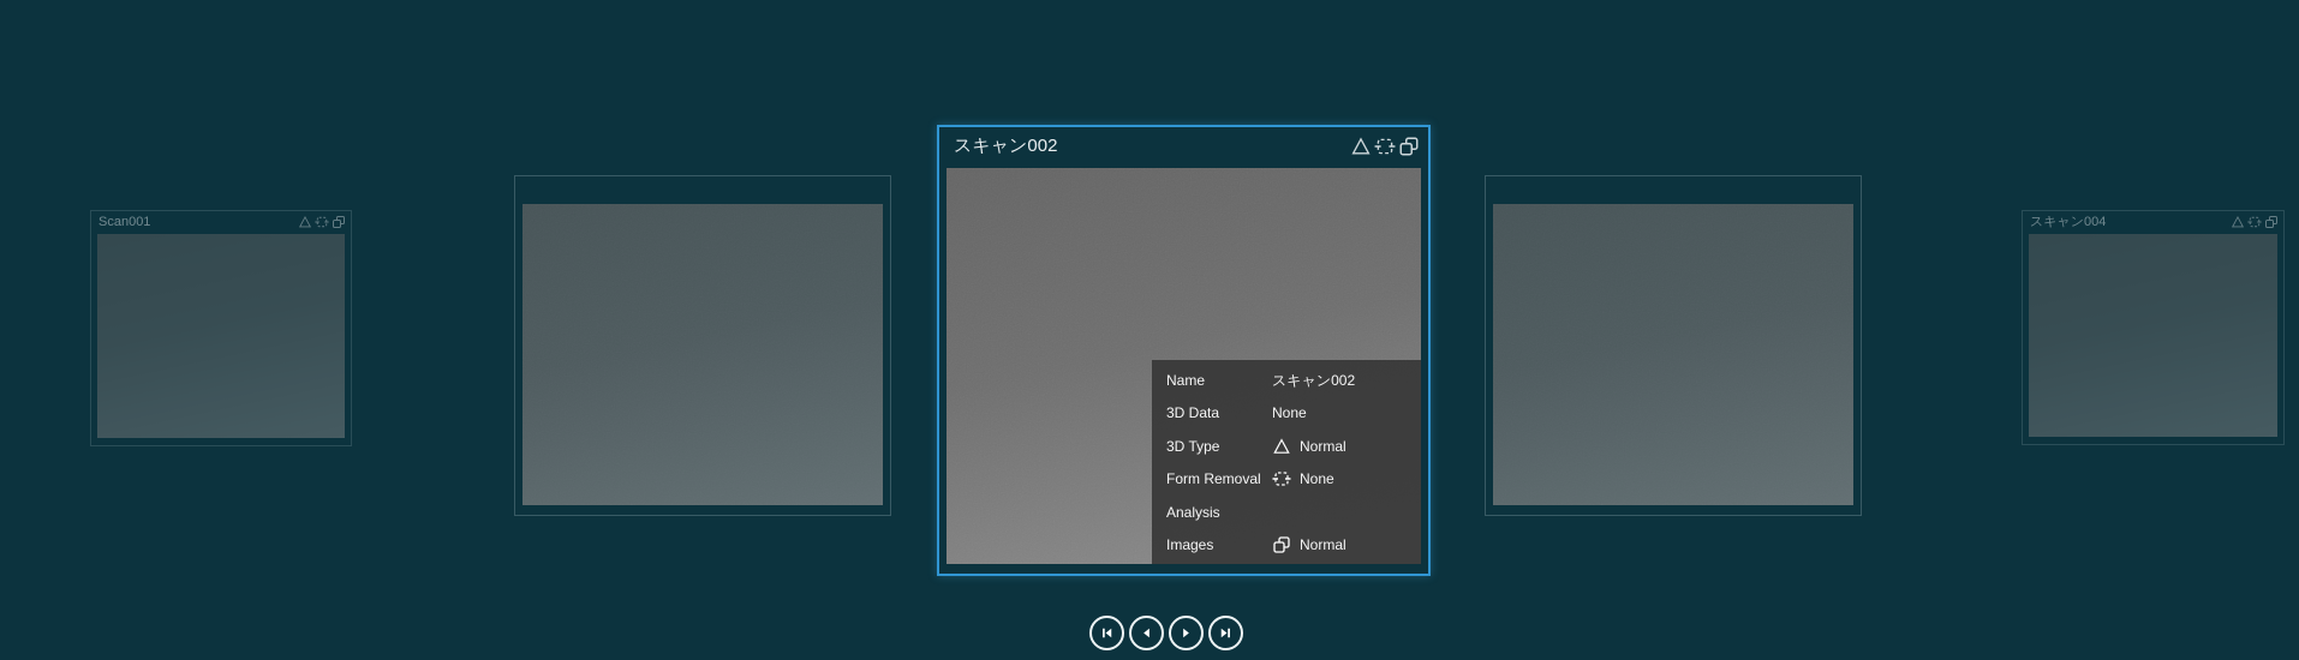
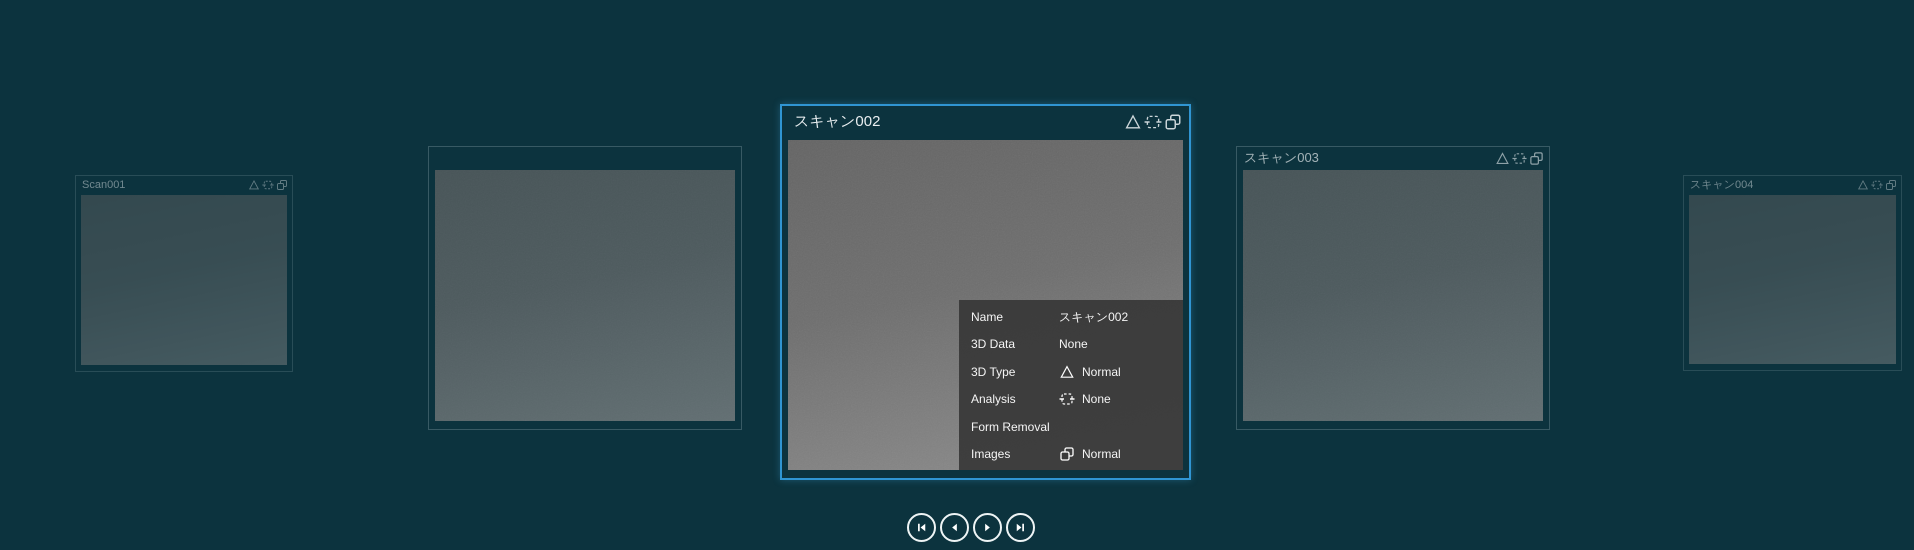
  Scan001
  スキャン002
  Name
  スキャン002
  3D Data
  None
  3D Type
  Normal
- Form Removal
+ Analysis
  None
- Analysis
+ Form Removal
  Images
  Normal
+ スキャン003
  スキャン004
